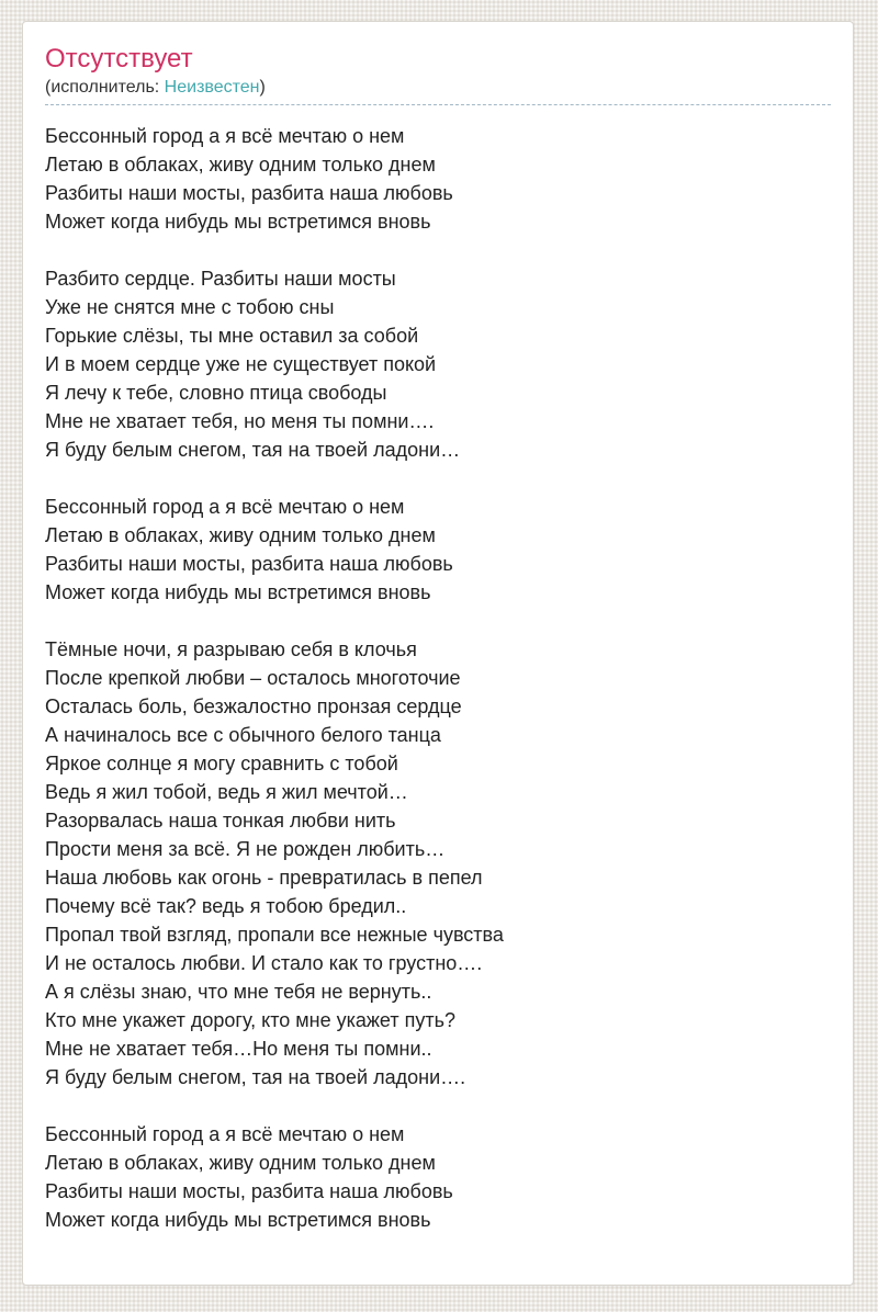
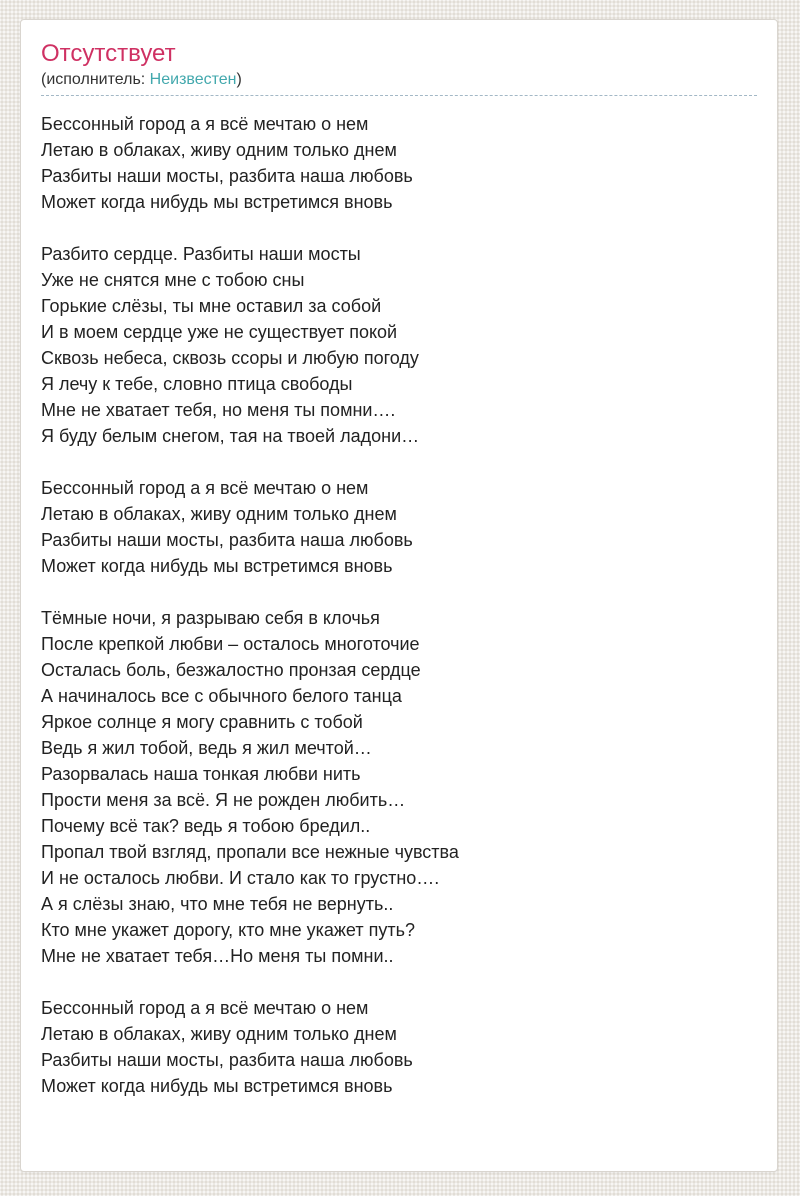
  Отсутствует
  (исполнитель: Неизвестен)
  Бессонный город а я всё мечтаю о нем
  Летаю в облаках, живу одним только днем
  Разбиты наши мосты, разбита наша любовь
  Может когда нибудь мы встретимся вновь
  Разбито сердце. Разбиты наши мосты
  Уже не снятся мне с тобою сны
  Горькие слёзы, ты мне оставил за собой
  И в моем сердце уже не существует покой
+ Сквозь небеса, сквозь ссоры и любую погоду
  Я лечу к тебе, словно птица свободы
  Мне не хватает тебя, но меня ты помни….
  Я буду белым снегом, тая на твоей ладони…
  Бессонный город а я всё мечтаю о нем
  Летаю в облаках, живу одним только днем
  Разбиты наши мосты, разбита наша любовь
  Может когда нибудь мы встретимся вновь
  Тёмные ночи, я разрываю себя в клочья
  После крепкой любви – осталось многоточие
  Осталась боль, безжалостно пронзая сердце
  А начиналось все с обычного белого танца
  Яркое солнце я могу сравнить с тобой
  Ведь я жил тобой, ведь я жил мечтой…
  Разорвалась наша тонкая любви нить
  Прости меня за всё. Я не рожден любить…
- Наша любовь как огонь - превратилась в пепел
  Почему всё так? ведь я тобою бредил..
  Пропал твой взгляд, пропали все нежные чувства
  И не осталось любви. И стало как то грустно….
  А я слёзы знаю, что мне тебя не вернуть..
  Кто мне укажет дорогу, кто мне укажет путь?
  Мне не хватает тебя…Но меня ты помни..
- Я буду белым снегом, тая на твоей ладони….
  Бессонный город а я всё мечтаю о нем
  Летаю в облаках, живу одним только днем
  Разбиты наши мосты, разбита наша любовь
  Может когда нибудь мы встретимся вновь
